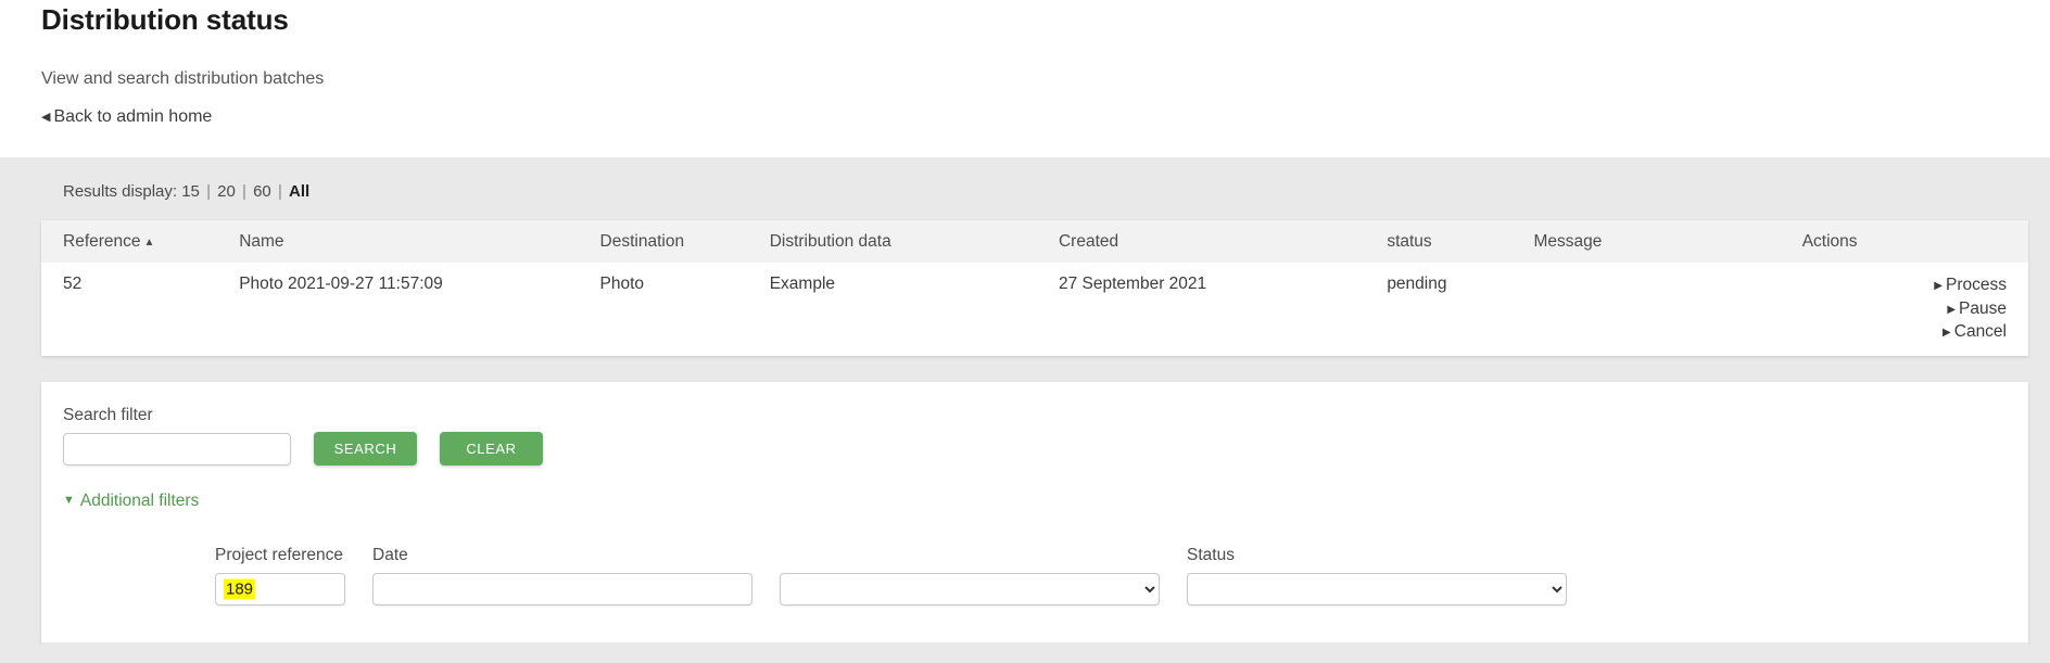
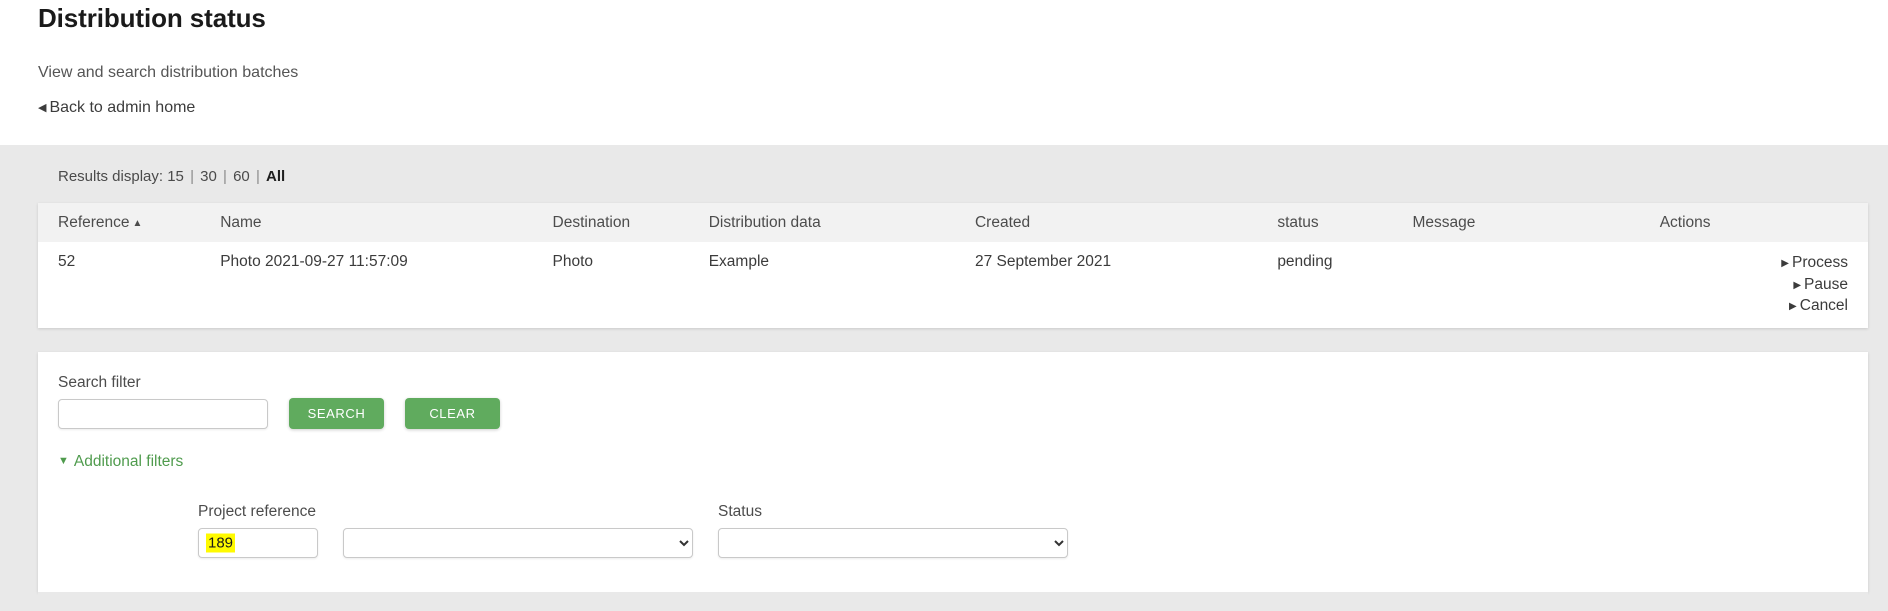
  Distribution status
  View and search distribution batches
  ◀ Back to admin home
- Results display: 15 | 20 | 60 | All
+ Results display: 15 | 30 | 60 | All
  Reference ▲	Name	Destination	Distribution data	Created	status	Message	Actions
  52	Photo 2021-09-27 11:57:09	Photo	Example	27 September 2021	pending		▶ Process ▶ Pause ▶ Cancel
  Search filter
  SEARCH
  CLEAR
  ▼ Additional filters
  Project reference
  189
- Date
  Status
